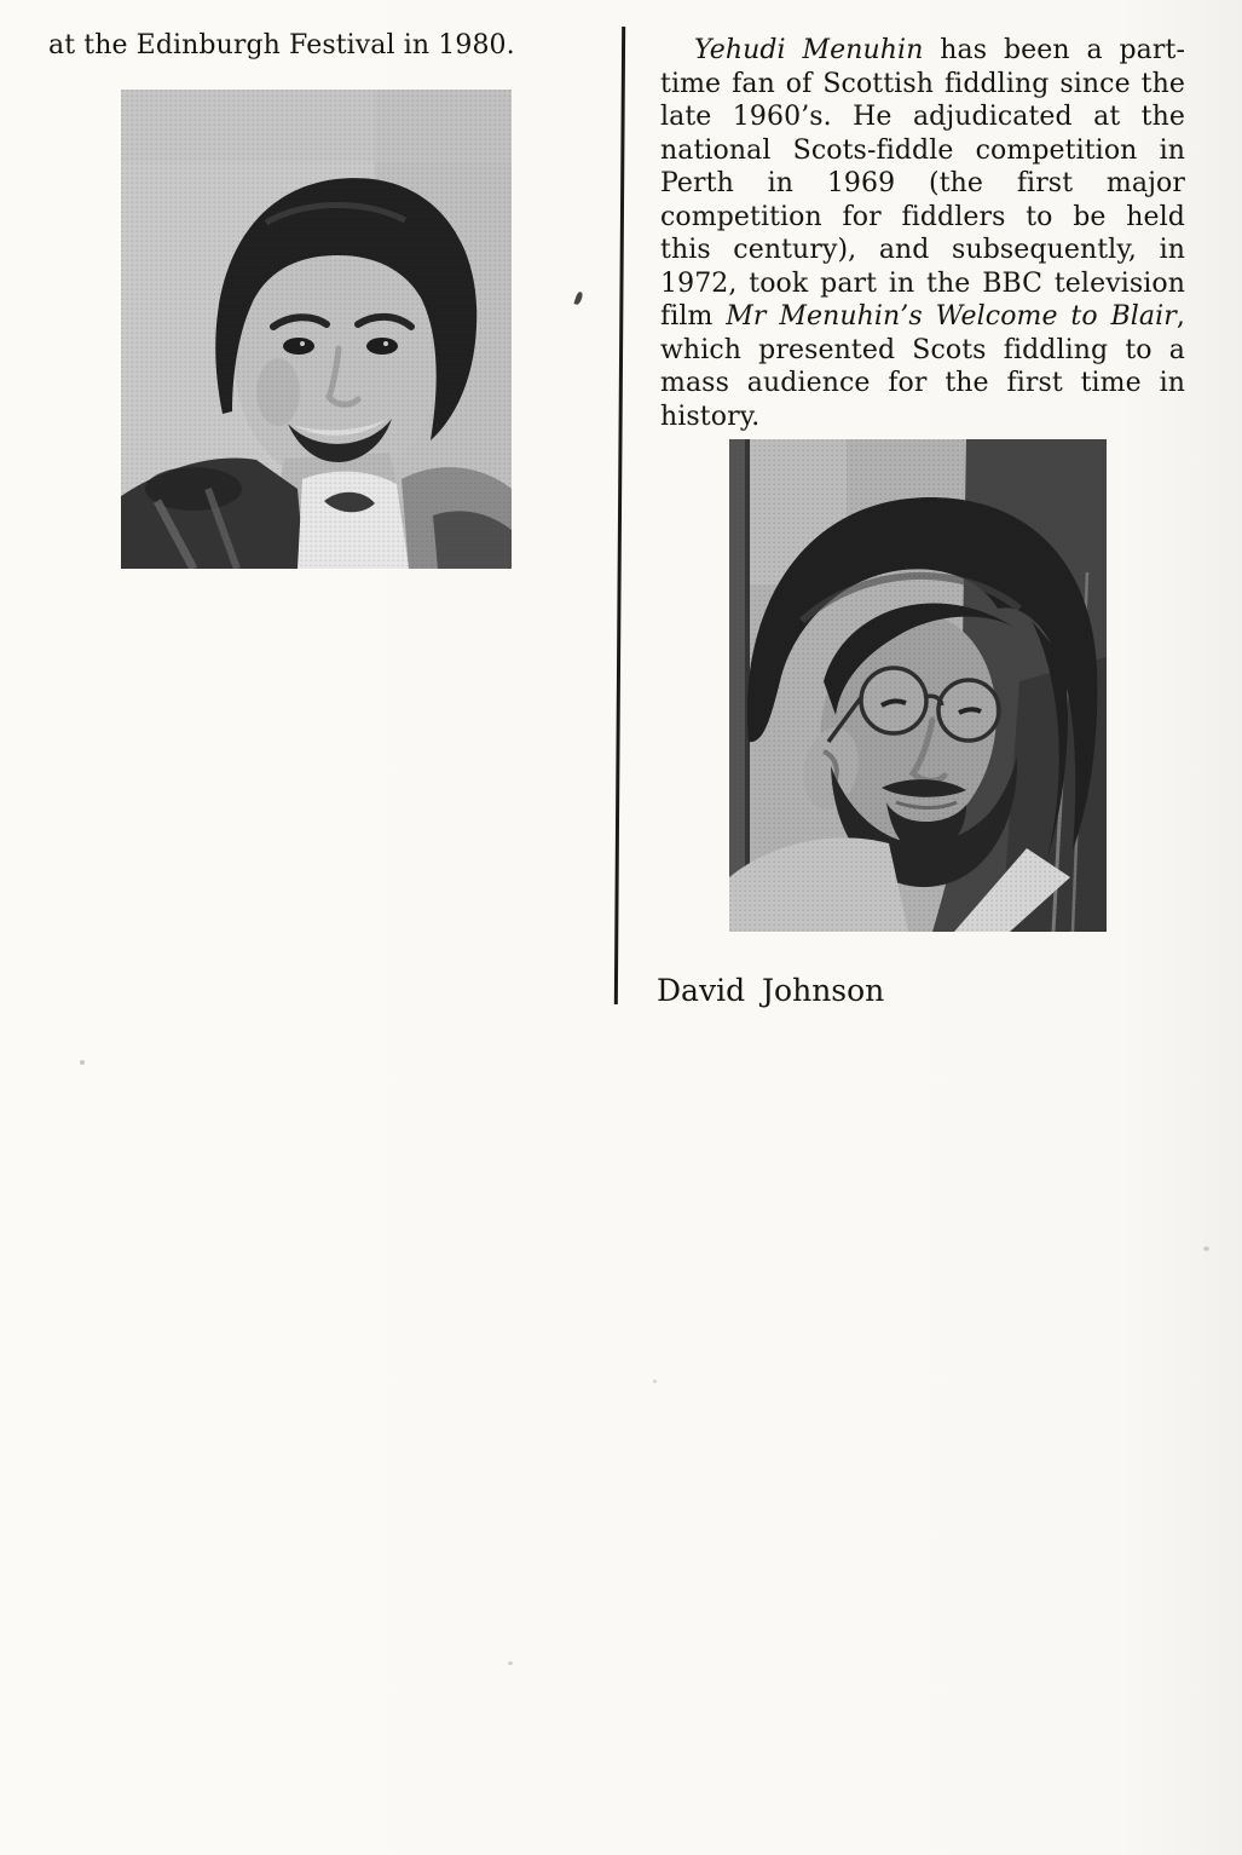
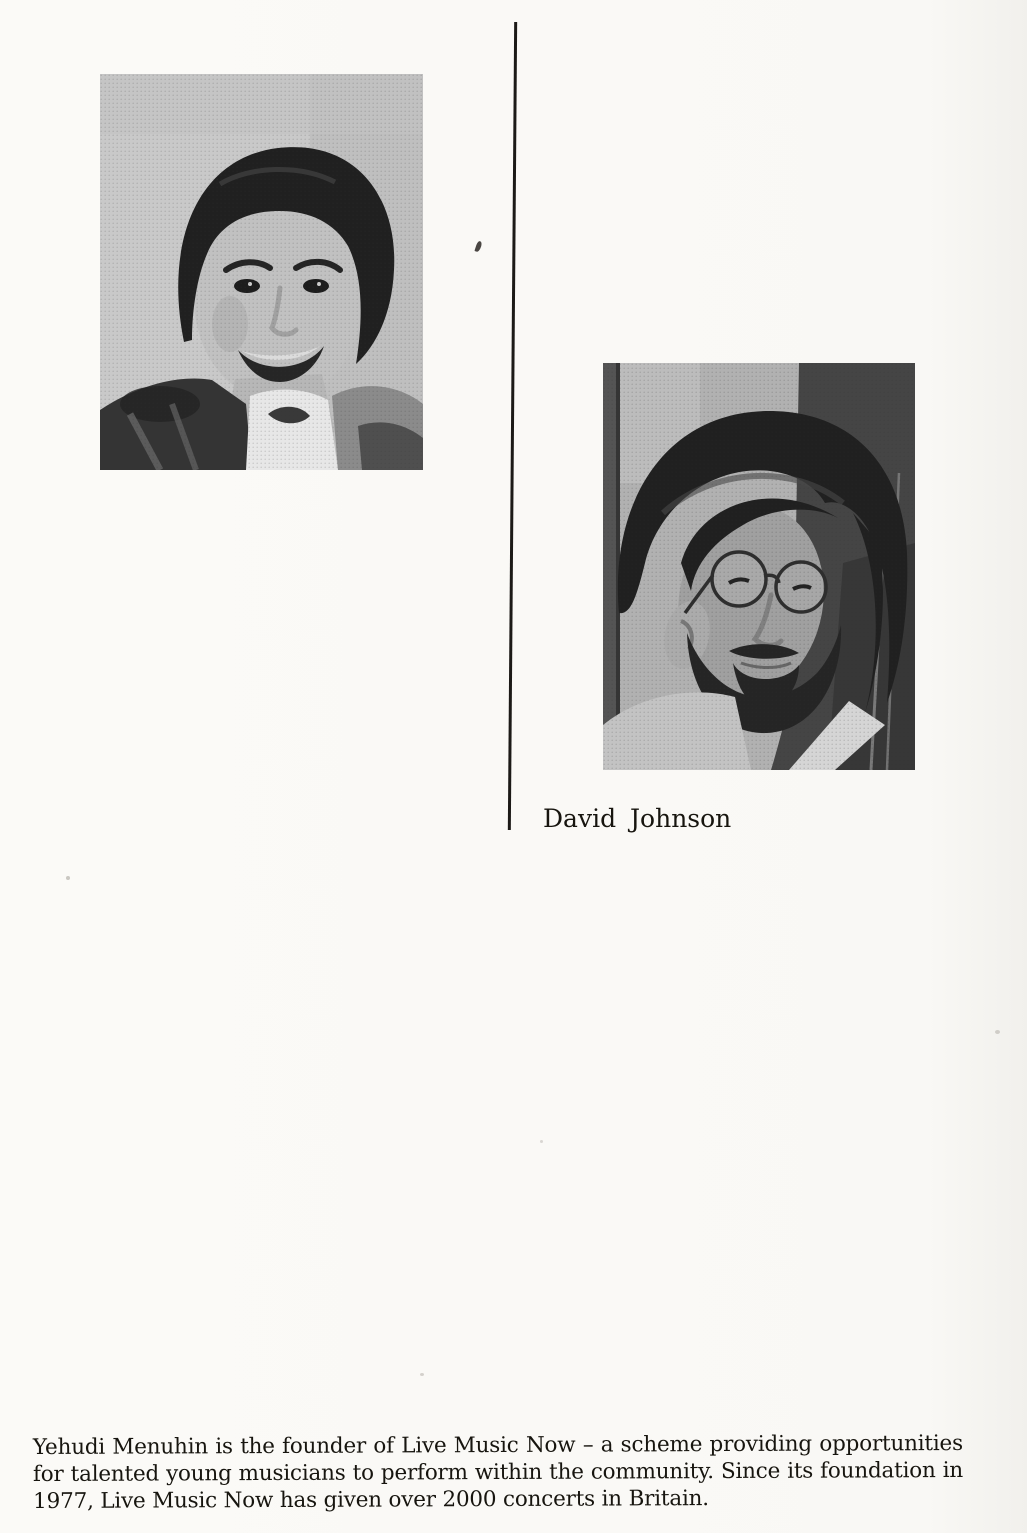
- at the Edinburgh Festival in 1980.
- Yehudi Menuhin has been a part-time fan of Scottish fiddling since the late 1960’s. He adjudicated at the national Scots-fiddle competition in Perth in 1969 (the first major competition for fiddlers to be held this century), and subsequently, in 1972, took part in the BBC television film Mr Menuhin’s Welcome to Blair, which presented Scots fiddling to a mass audience for the first time in history.
  David Johnson
+ Yehudi Menuhin is the founder of Live Music Now – a scheme providing opportunities for talented young musicians to perform within the community. Since its foundation in 1977, Live Music Now has given over 2000 concerts in Britain.
